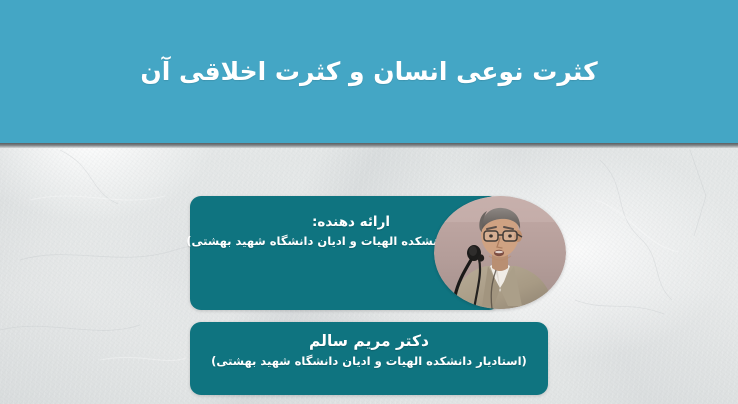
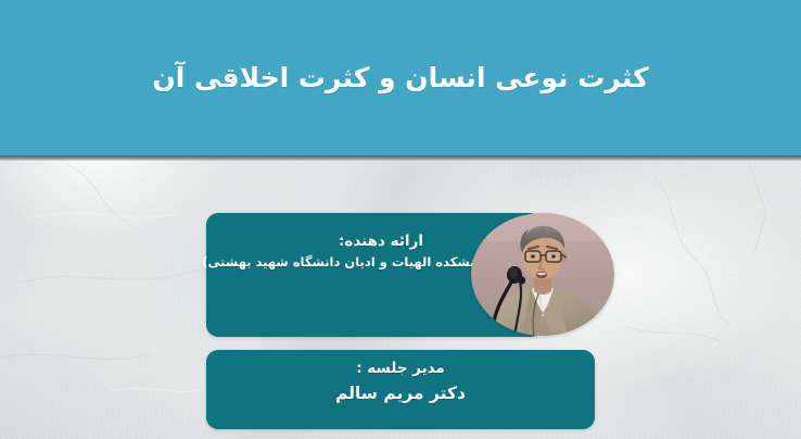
  کثرت نوعی انسان و کثرت اخلاقی آن
  ارائه دهنده:
  نشکده الهیات و ادیان دانشگاه شهید بهشتی)
+ مدیر جلسه :
  دکتر مریم سالم
- (استادیار دانشکده الهیات و ادیان دانشگاه شهید بهشتی)
